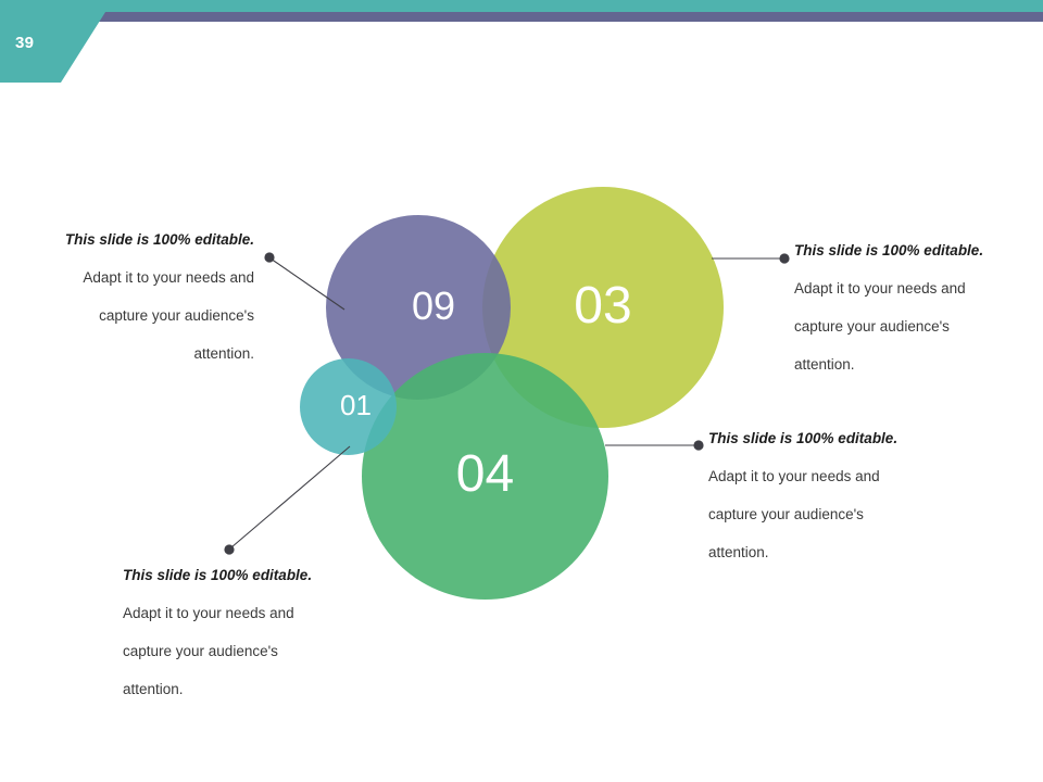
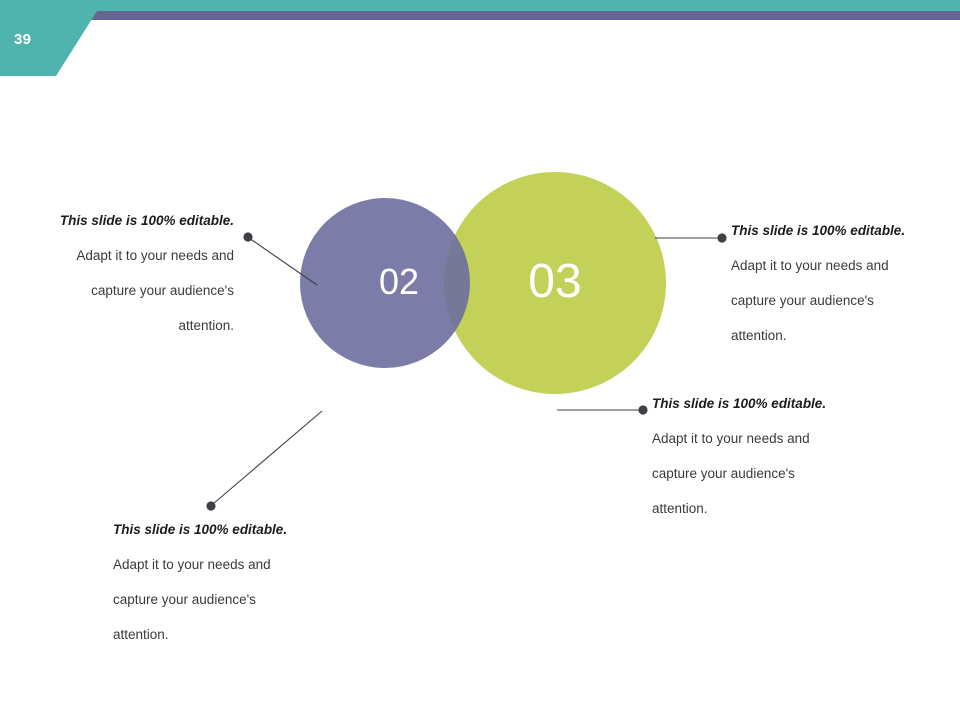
  39
  03
- 09
+ 02
- 04
- 01
  This slide is 100% editable.
  Adapt it to your needs and
  capture your audience's
  attention.
  This slide is 100% editable.
  Adapt it to your needs and
  capture your audience's
  attention.
  This slide is 100% editable.
  Adapt it to your needs and
  capture your audience's
  attention.
  This slide is 100% editable.
  Adapt it to your needs and
  capture your audience's
  attention.
